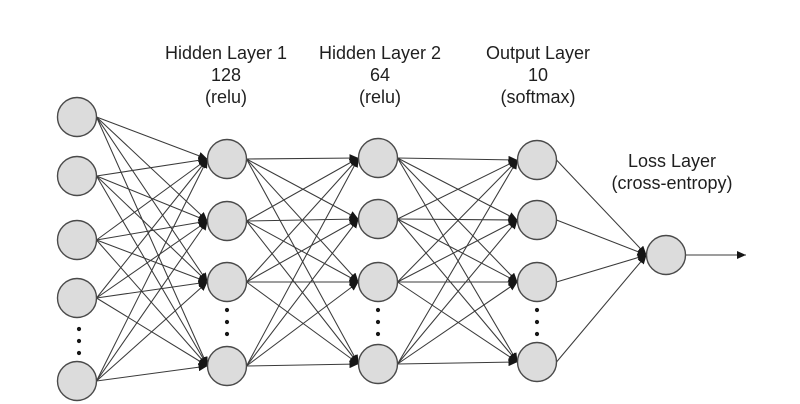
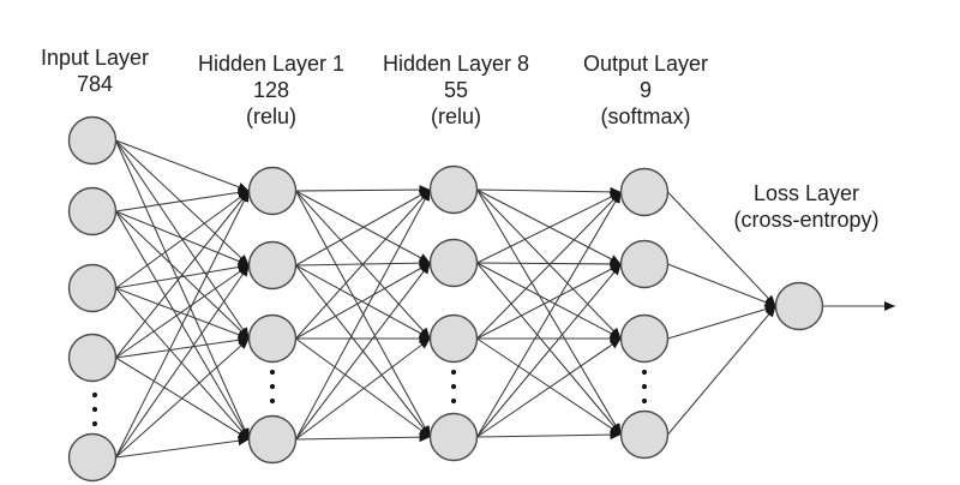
+ Input Layer
+ 784
  Hidden Layer 1
  128
  (relu)
- Hidden Layer 2
+ Hidden Layer 8
- 64
+ 55
  (relu)
  Output Layer
- 10
+ 9
  (softmax)
  Loss Layer
  (cross-entropy)
